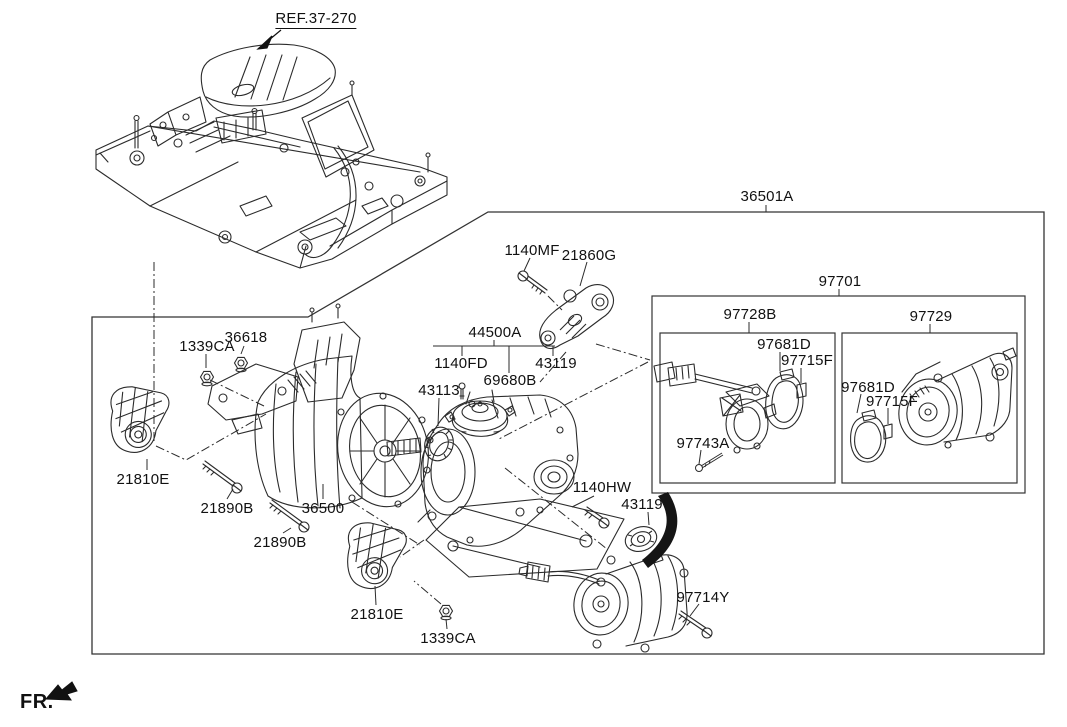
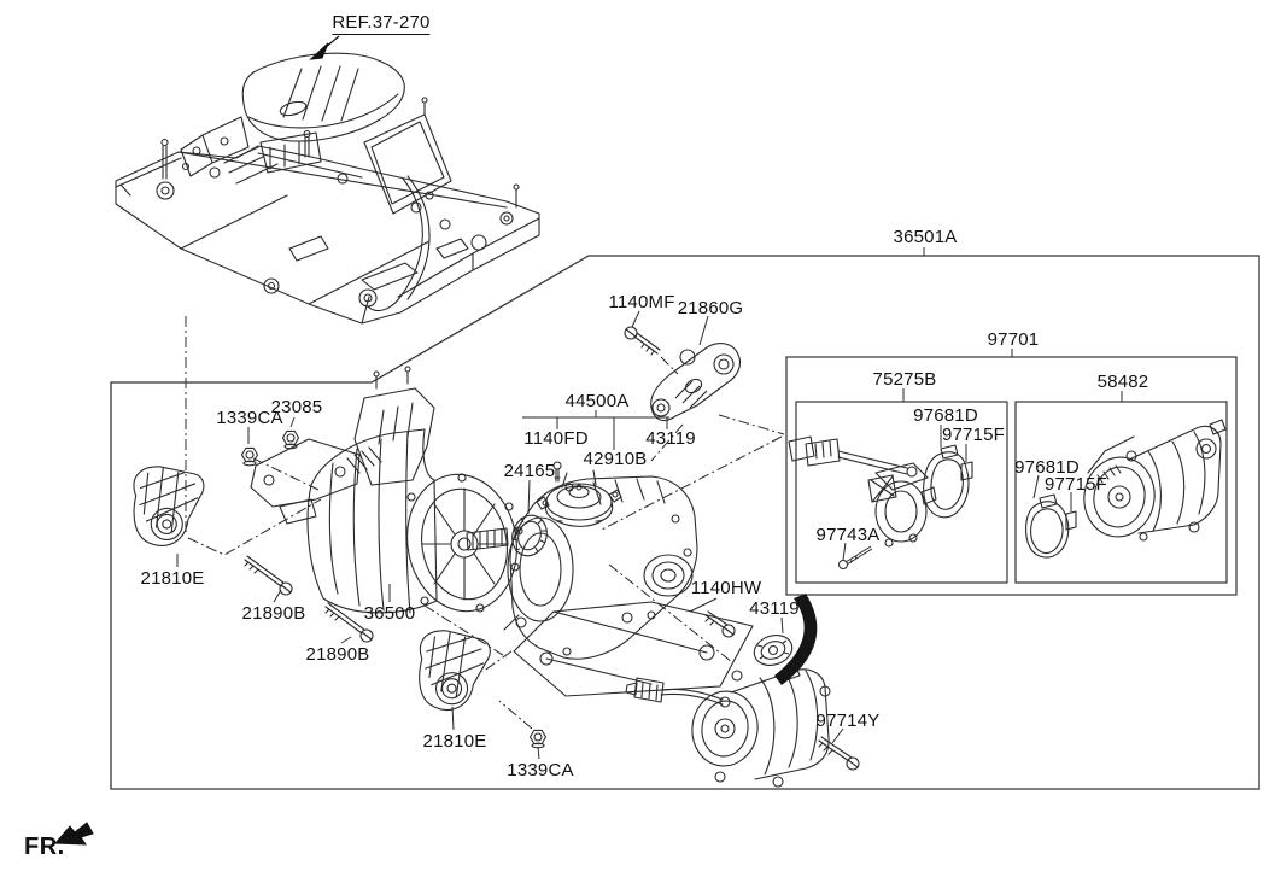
  REF.37-270
  36501A
  97701
- 97728B
+ 75275B
- 97729
+ 58482
  97681D
  97715F
  97743A
  97681D
  97715F
  1140MF
  21860G
  44500A
  1140FD
- 69680B
+ 42910B
  43119
- 43113
+ 24165
  1339CA
- 36618
+ 23085
  21810E
  21890B
  36500
  21890B
  21810E
  1339CA
  1140HW
  43119
  97714Y
  FR.
